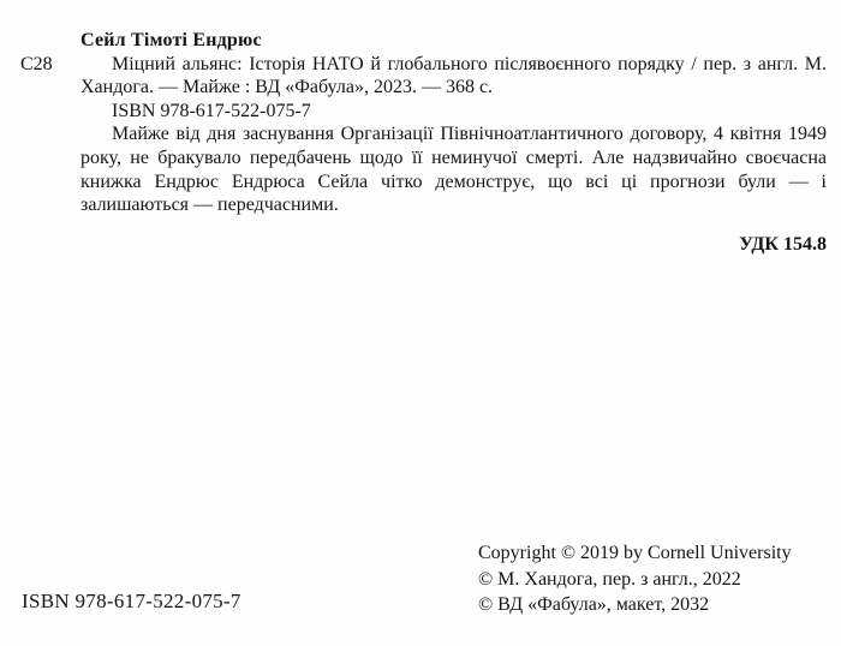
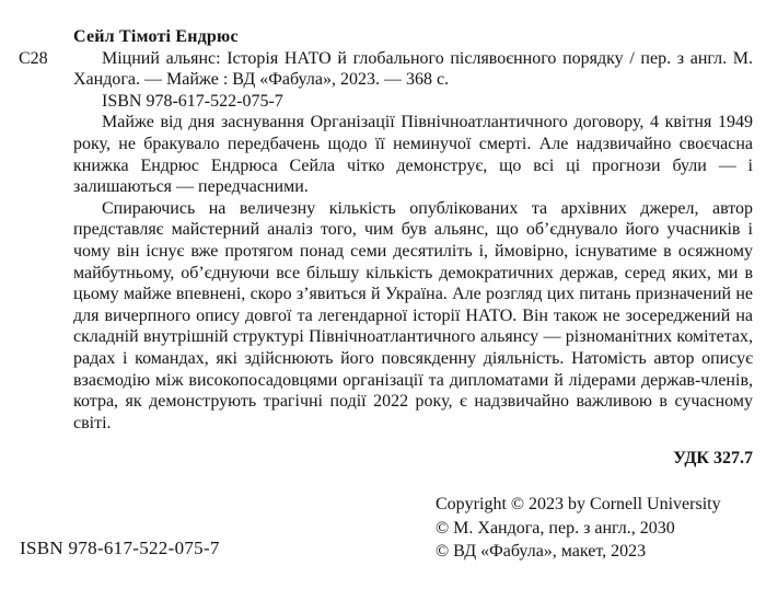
  Сейл Тімоті Ендрюс
  С28
  Міцний альянс: Історія НАТО й глобального післявоєнного порядку / пер. з англ. М. Хандога. — Майже : ВД «Фабула», 2023. — 368 с.
  ISBN 978-617-522-075-7
  Майже від дня заснування Організації Північноатлантичного договору, 4 квітня 1949 року, не бракувало передбачень щодо її неминучої смерті. Але надзвичайно своєчасна книжка Ендрюс Ендрюса Сейла чітко демонструє, що всі ці прогнози були — і залишаються — передчасними.
+ Спираючись на величезну кількість опублікованих та архівних джерел, автор представляє майстерний аналіз того, чим був альянс, що об’єднувало його учасників і чому він існує вже протягом понад семи десятиліть і, ймовірно, існуватиме в осяжному майбутньому, об’єднуючи все більшу кількість демократичних держав, серед яких, ми в цьому майже впевнені, скоро з’явиться й Україна. Але розгляд цих питань призначений не для вичерпного опису довгої та легендарної історії НАТО. Він також не зосереджений на складній внутрішній структурі Північноатлантичного альянсу — різноманітних комітетах, радах і командах, які здійснюють його повсякденну діяльність. Натомість автор описує взаємодію між високопосадовцями організації та дипломатами й лідерами держав-членів, котра, як демонструють трагічні події 2022 року, є надзвичайно важливою в сучасному світі.
- УДК 154.8
+ УДК 327.7
  ISBN 978-617-522-075-7
- Copyright © 2019 by Cornell University
+ Copyright © 2023 by Cornell University
- © М. Хандога, пер. з англ., 2022
+ © М. Хандога, пер. з англ., 2030
- © ВД «Фабула», макет, 2032
+ © ВД «Фабула», макет, 2023
